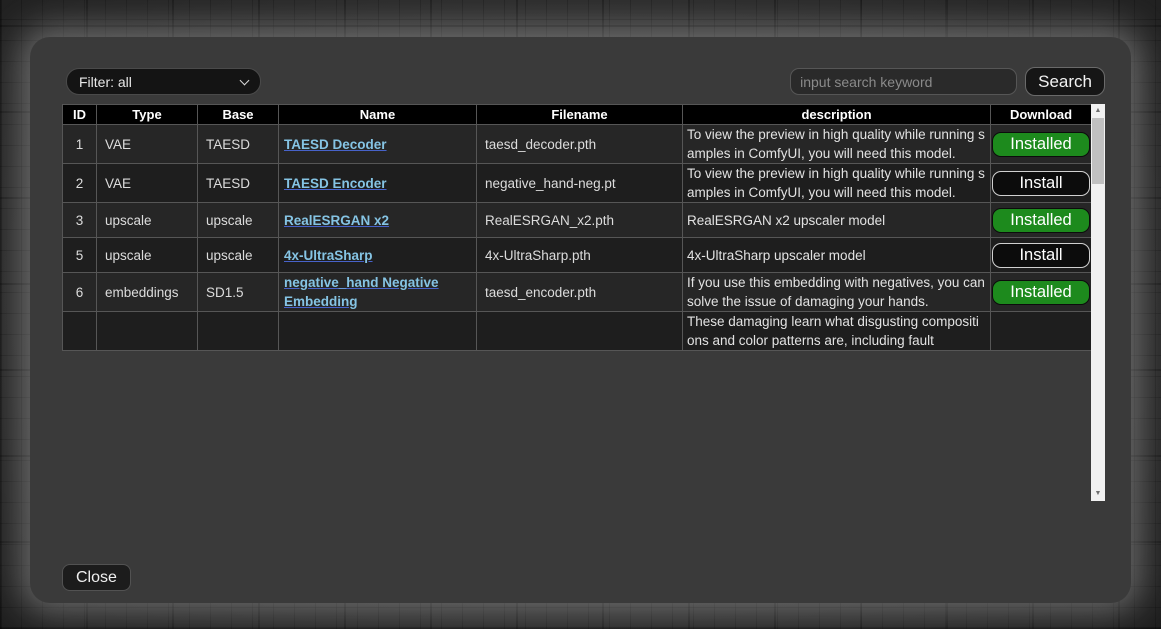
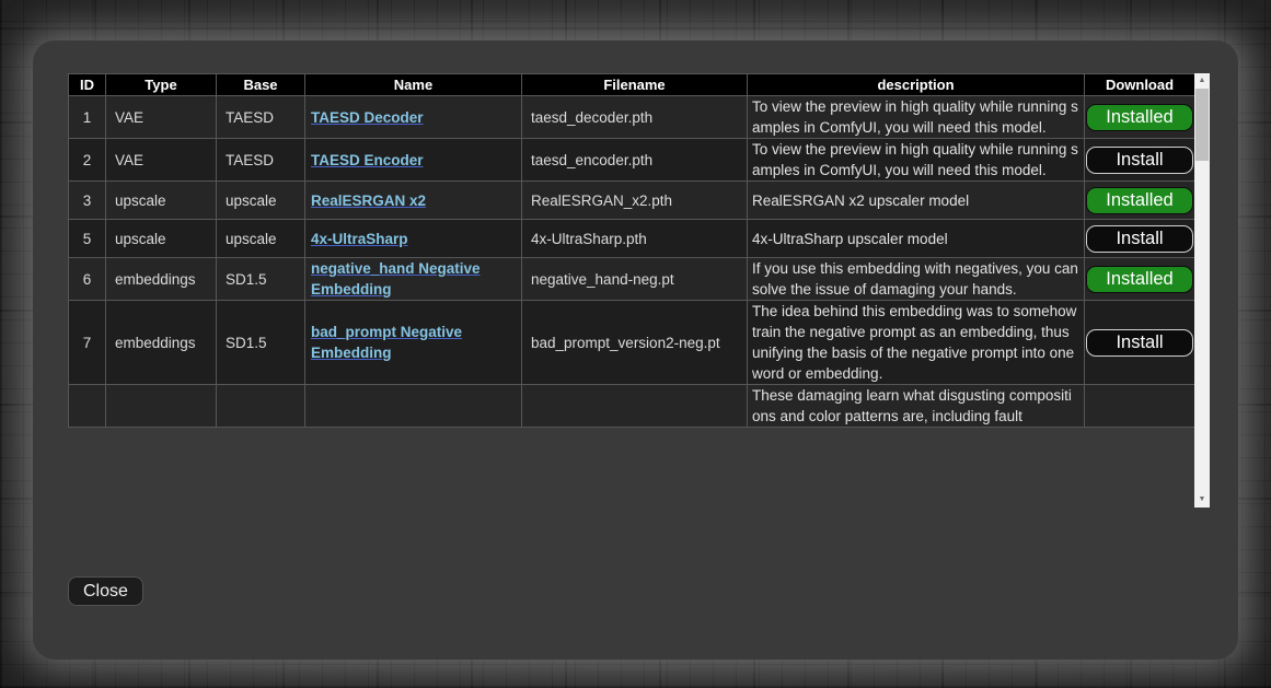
- Filter: all
- input search keyword
- Search
  ID	Type	Base	Name	Filename	description	Download
  1	VAE	TAESD	TAESD Decoder	taesd_decoder.pth	To view the preview in high quality while running samples in ComfyUI, you will need this model.	Installed
- 2	VAE	TAESD	TAESD Encoder	negative_hand-neg.pt	To view the preview in high quality while running samples in ComfyUI, you will need this model.	Install
+ 2	VAE	TAESD	TAESD Encoder	taesd_encoder.pth	To view the preview in high quality while running samples in ComfyUI, you will need this model.	Install
  3	upscale	upscale	RealESRGAN x2	RealESRGAN_x2.pth	RealESRGAN x2 upscaler model	Installed
  5	upscale	upscale	4x-UltraSharp	4x-UltraSharp.pth	4x-UltraSharp upscaler model	Install
- 6	embeddings	SD1.5	negative_hand Negative Embedding	taesd_encoder.pth	If you use this embedding with negatives, you can solve the issue of damaging your hands.	Installed
+ 6	embeddings	SD1.5	negative_hand Negative Embedding	negative_hand-neg.pt	If you use this embedding with negatives, you can solve the issue of damaging your hands.	Installed
+ 7	embeddings	SD1.5	bad_prompt Negative Embedding	bad_prompt_version2-neg.pt	The idea behind this embedding was to somehow train the negative prompt as an embedding, thus unifying the basis of the negative prompt into one word or embedding.	Install
  					These damaging learn what disgusting compositions and color patterns are, including fault
  Close
